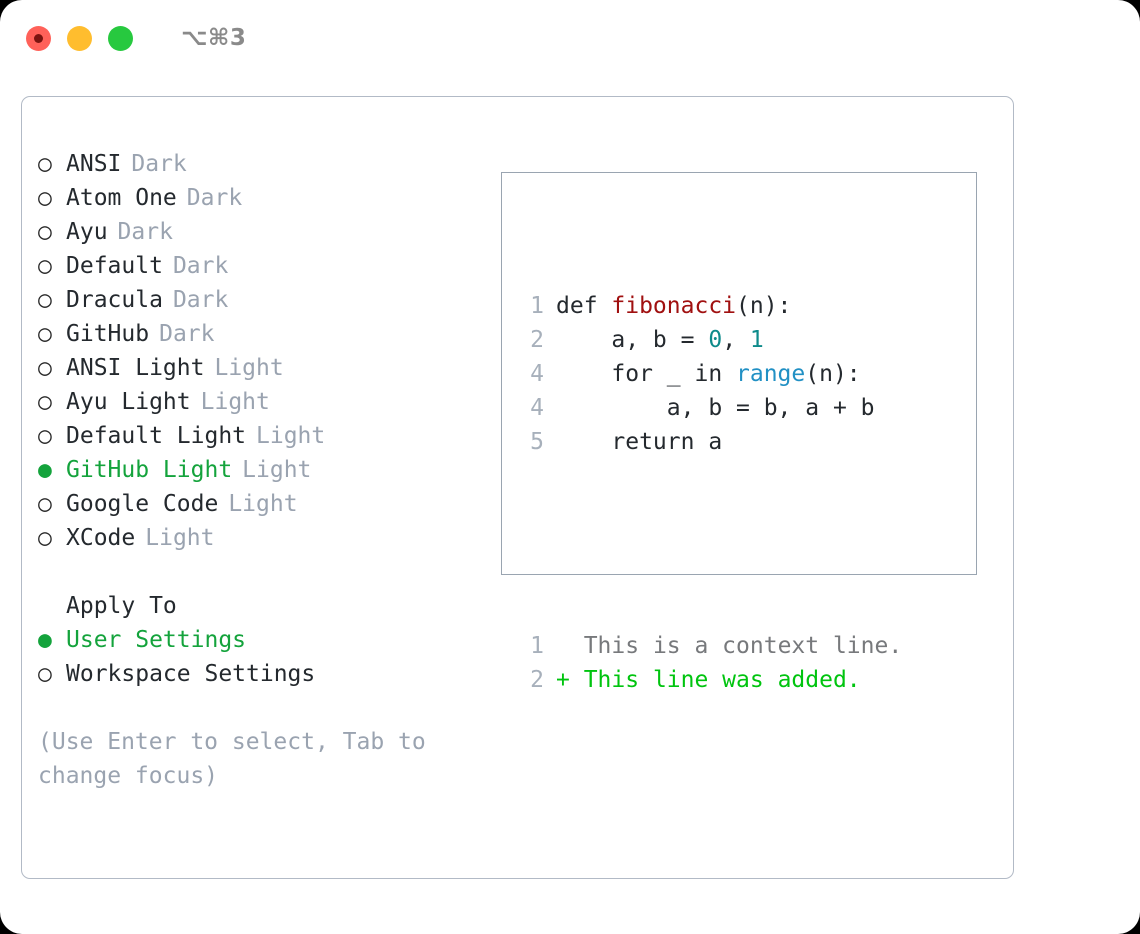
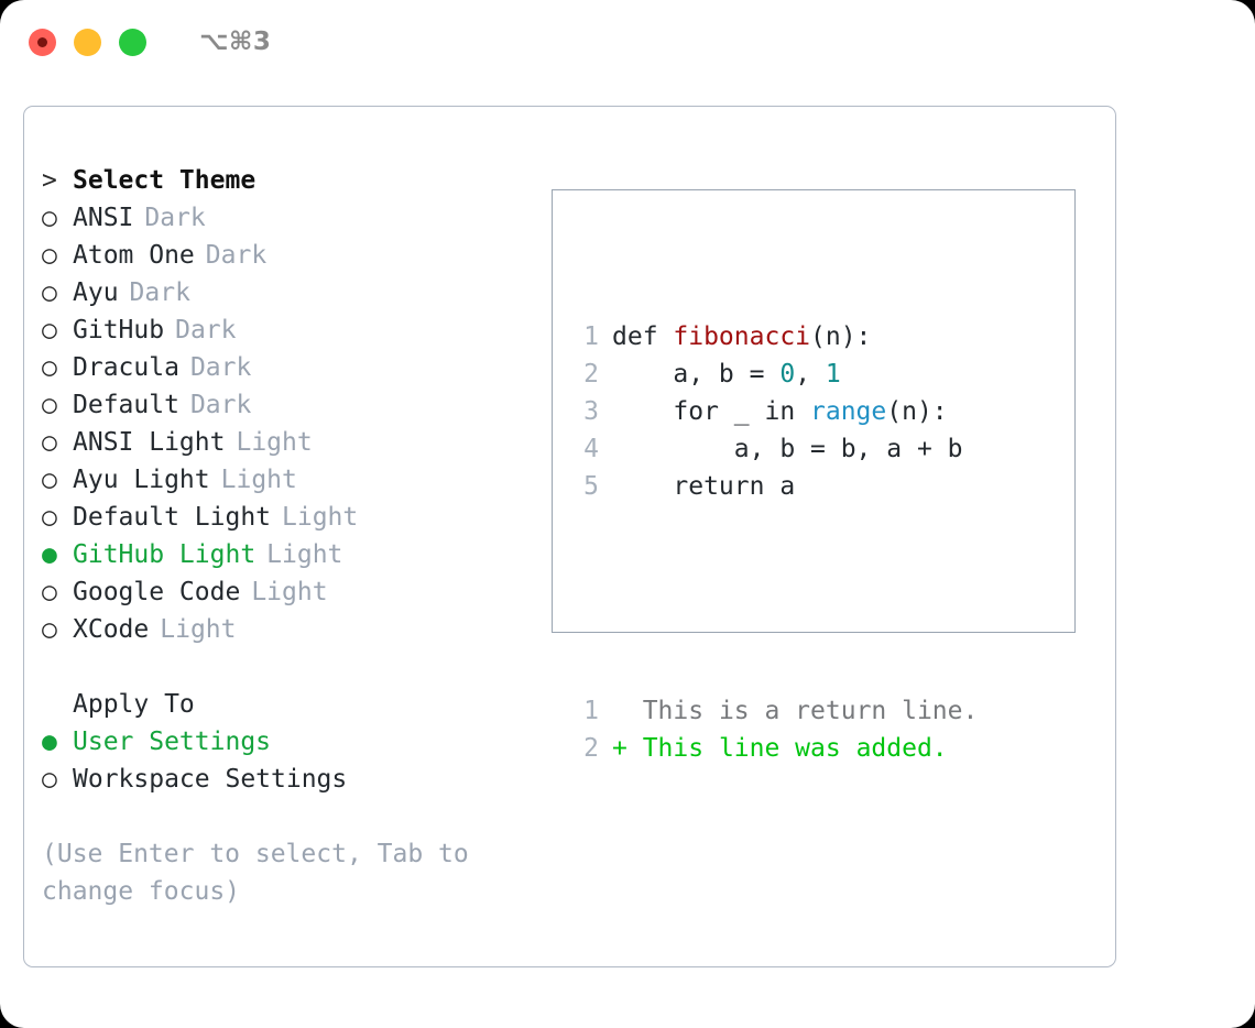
  ⌥⌘3
+ >
+ Select Theme
  ○
  ANSI
  Dark
  ○
  Atom One
  Dark
  ○
  Ayu
  Dark
  ○
- Default
+ GitHub
  Dark
  ○
  Dracula
  Dark
  ○
- GitHub
+ Default
  Dark
  ○
  ANSI Light
  Light
  ○
  Ayu Light
  Light
  ○
  Default Light
  Light
  ●
  GitHub Light
  Light
  ○
  Google Code
  Light
  ○
  XCode
  Light
  Apply To
  ●
  User Settings
  ○
  Workspace Settings
  (Use Enter to select, Tab to change focus)
  1 def fibonacci(n):
  2 a, b = 0, 1
- 4 for _ in range(n):
+ 3 for _ in range(n):
  4 a, b = b, a + b
  5 return a
- 1 This is a context line.
+ 1 This is a return line.
  2 + This line was added.
